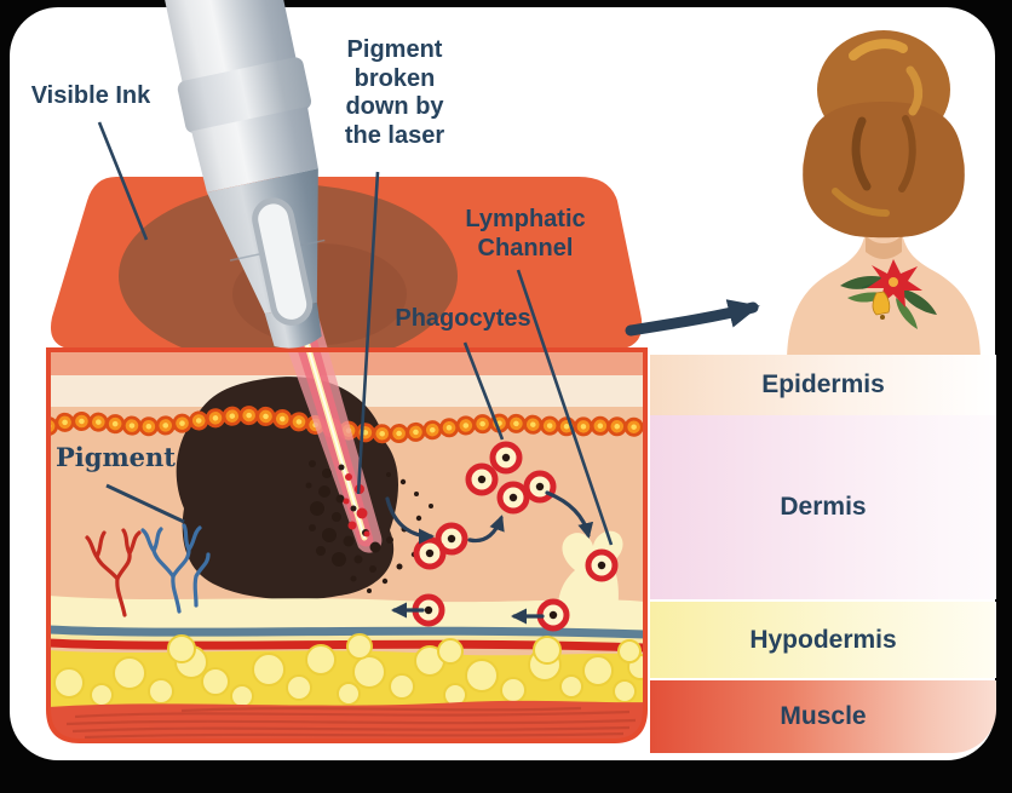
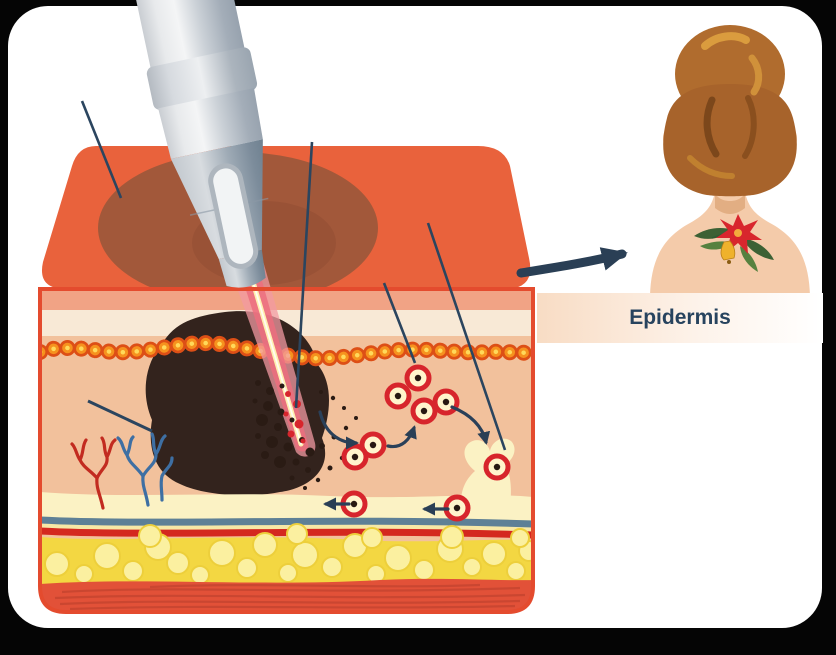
  Epidermis
- Dermis
- Hypodermis
- Muscle
- Visible Ink
- Pigment broken down by the laser
- Lymphatic Channel
- Phagocytes
- Pigment
